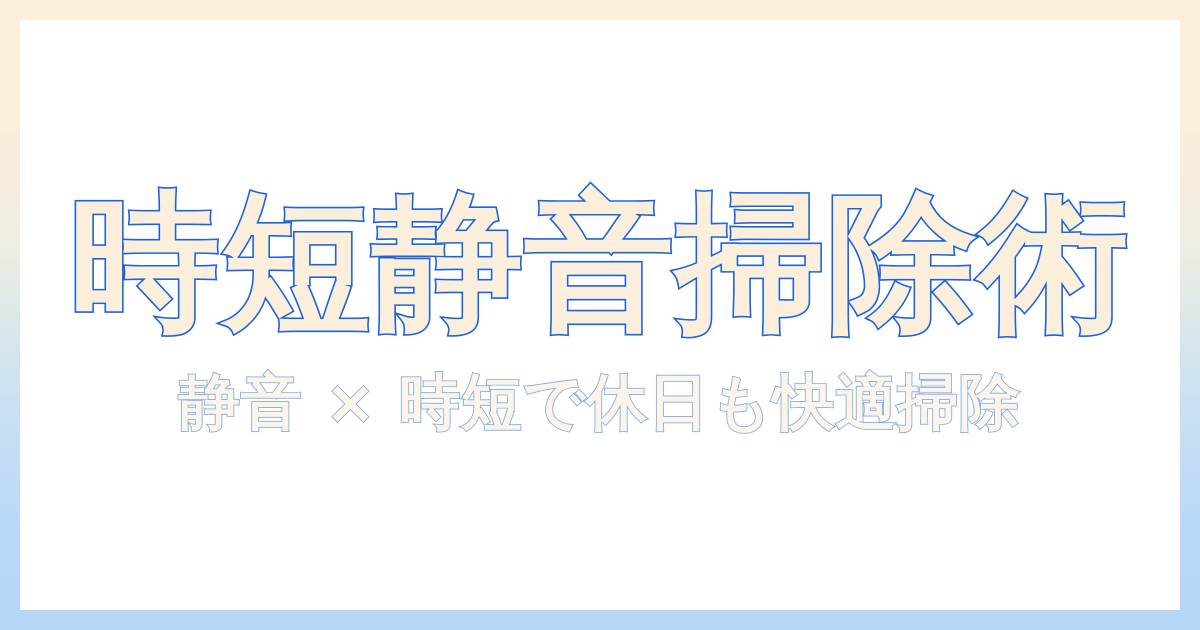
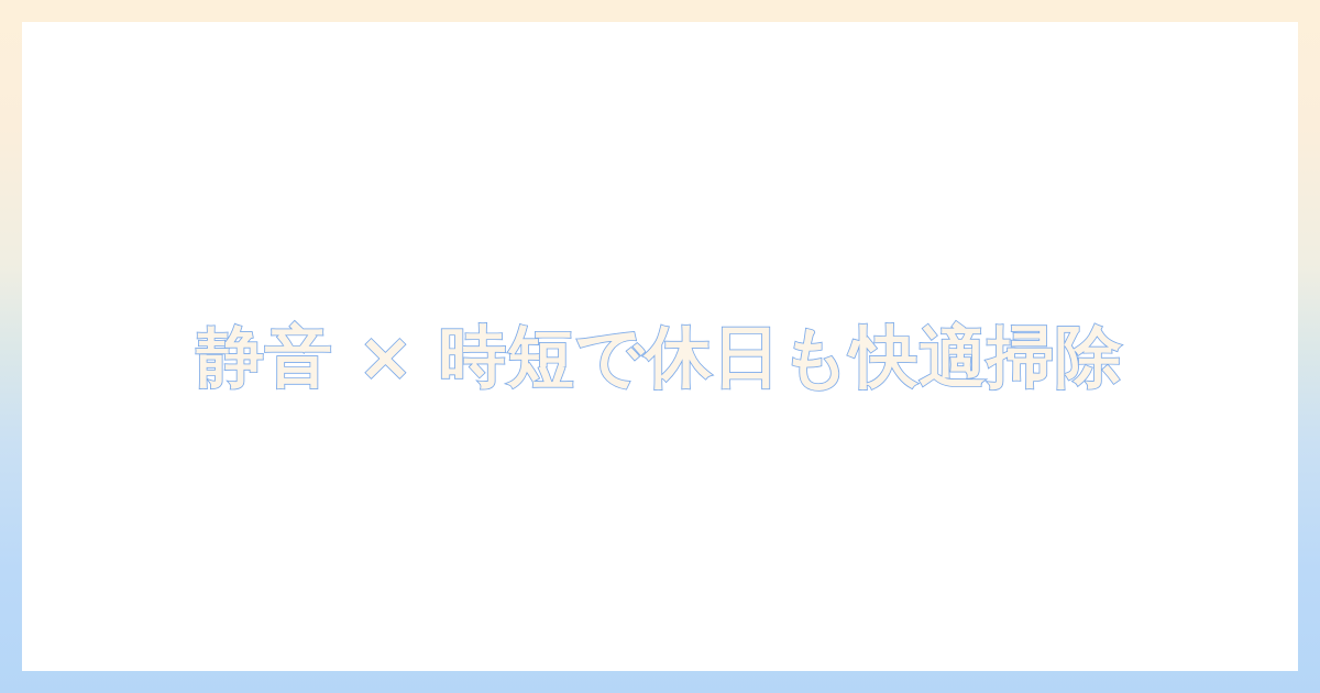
- 時短静音掃除術
  静音 × 時短で休日も快適掃除
